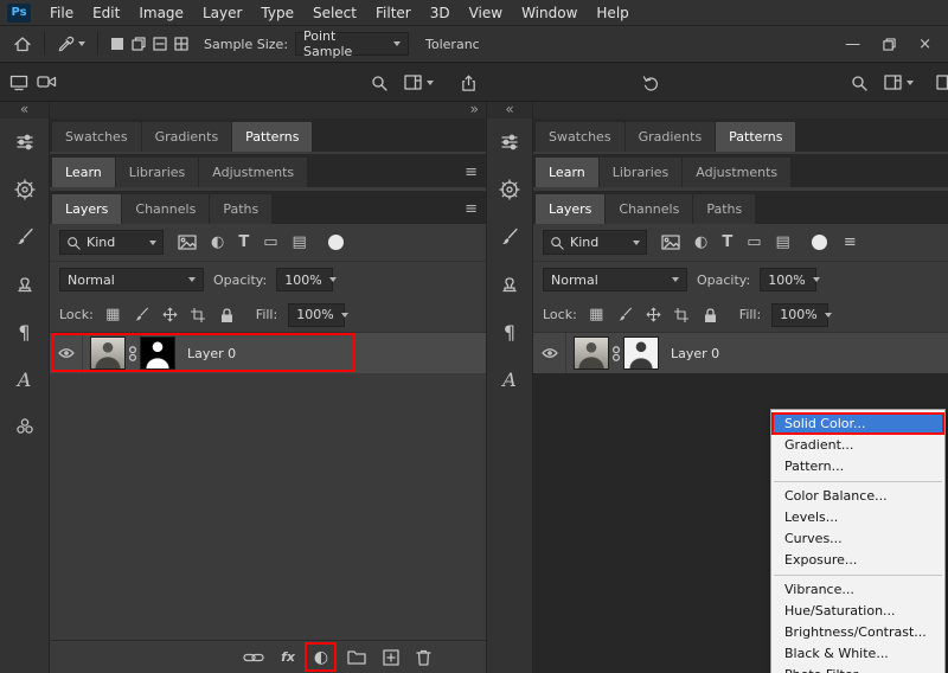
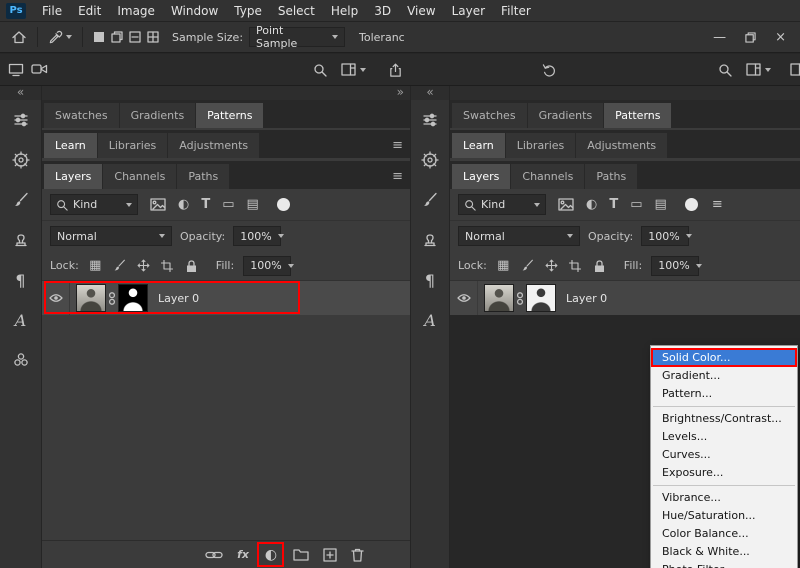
  Ps
  File
  Edit
  Image
- Layer
+ Window
  Type
  Select
- Filter
+ Help
  3D
  View
- Window
+ Layer
- Help
+ Filter
  Sample Size:
  Point Sample
  Toleranc
  —
  ×
  «
  ¶
  A
  »
  Swatches
  Gradients
  Patterns
  Learn
  Libraries
  Adjustments
  ≡
  Layers
  Channels
  Paths
  ≡
  Kind
  ◐
  T
  ▭
  ▤
  Normal
  Opacity:
  100%
  Lock:
  ▦
  Fill:
  100%
  Layer 0
  fx
  ◐
  «
  ¶
  A
  Swatches
  Gradients
  Patterns
  Learn
  Libraries
  Adjustments
  Layers
  Channels
  Paths
  Kind
  ◐
  T
  ▭
  ▤
  ≡
  Normal
  Opacity:
  100%
  Lock:
  ▦
  Fill:
  100%
  Layer 0
  Solid Color...
  Gradient...
  Pattern...
- Color Balance...
+ Brightness/Contrast...
  Levels...
  Curves...
  Exposure...
  Vibrance...
  Hue/Saturation...
- Brightness/Contrast...
+ Color Balance...
  Black & White...
